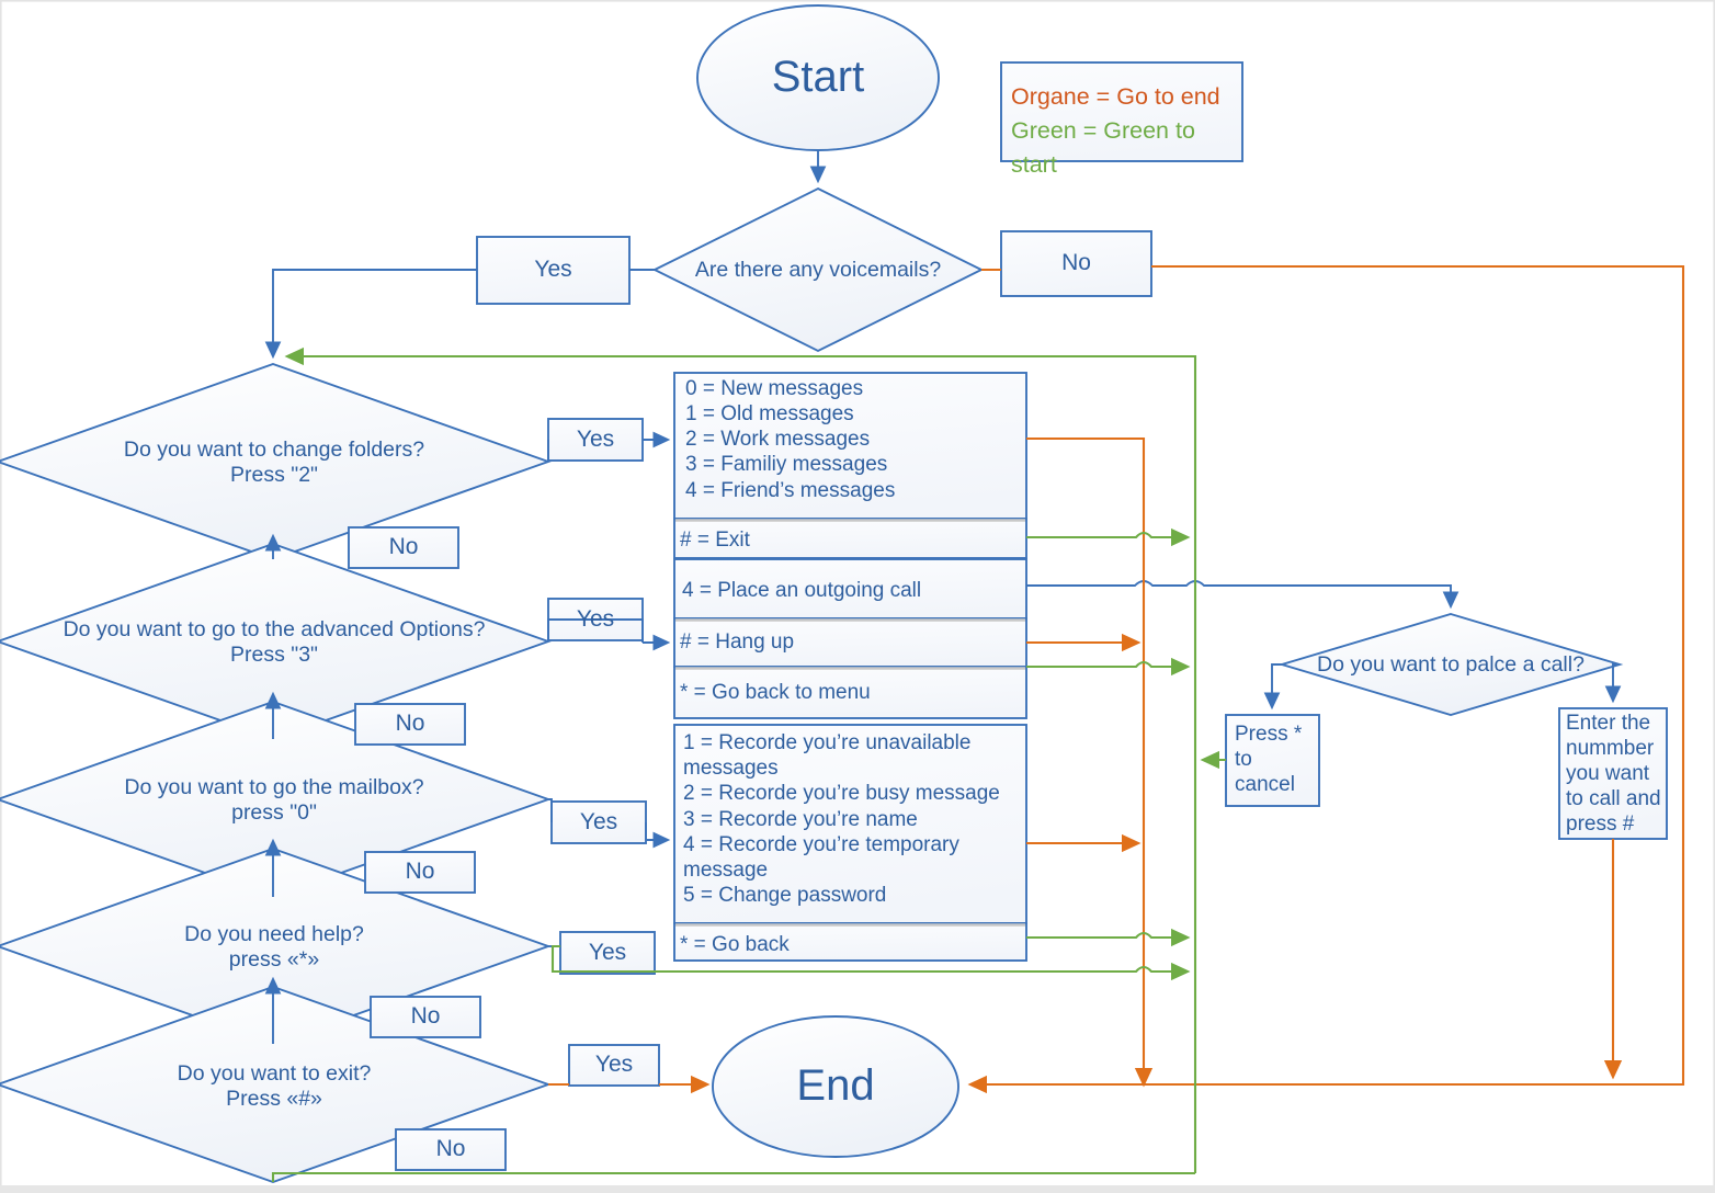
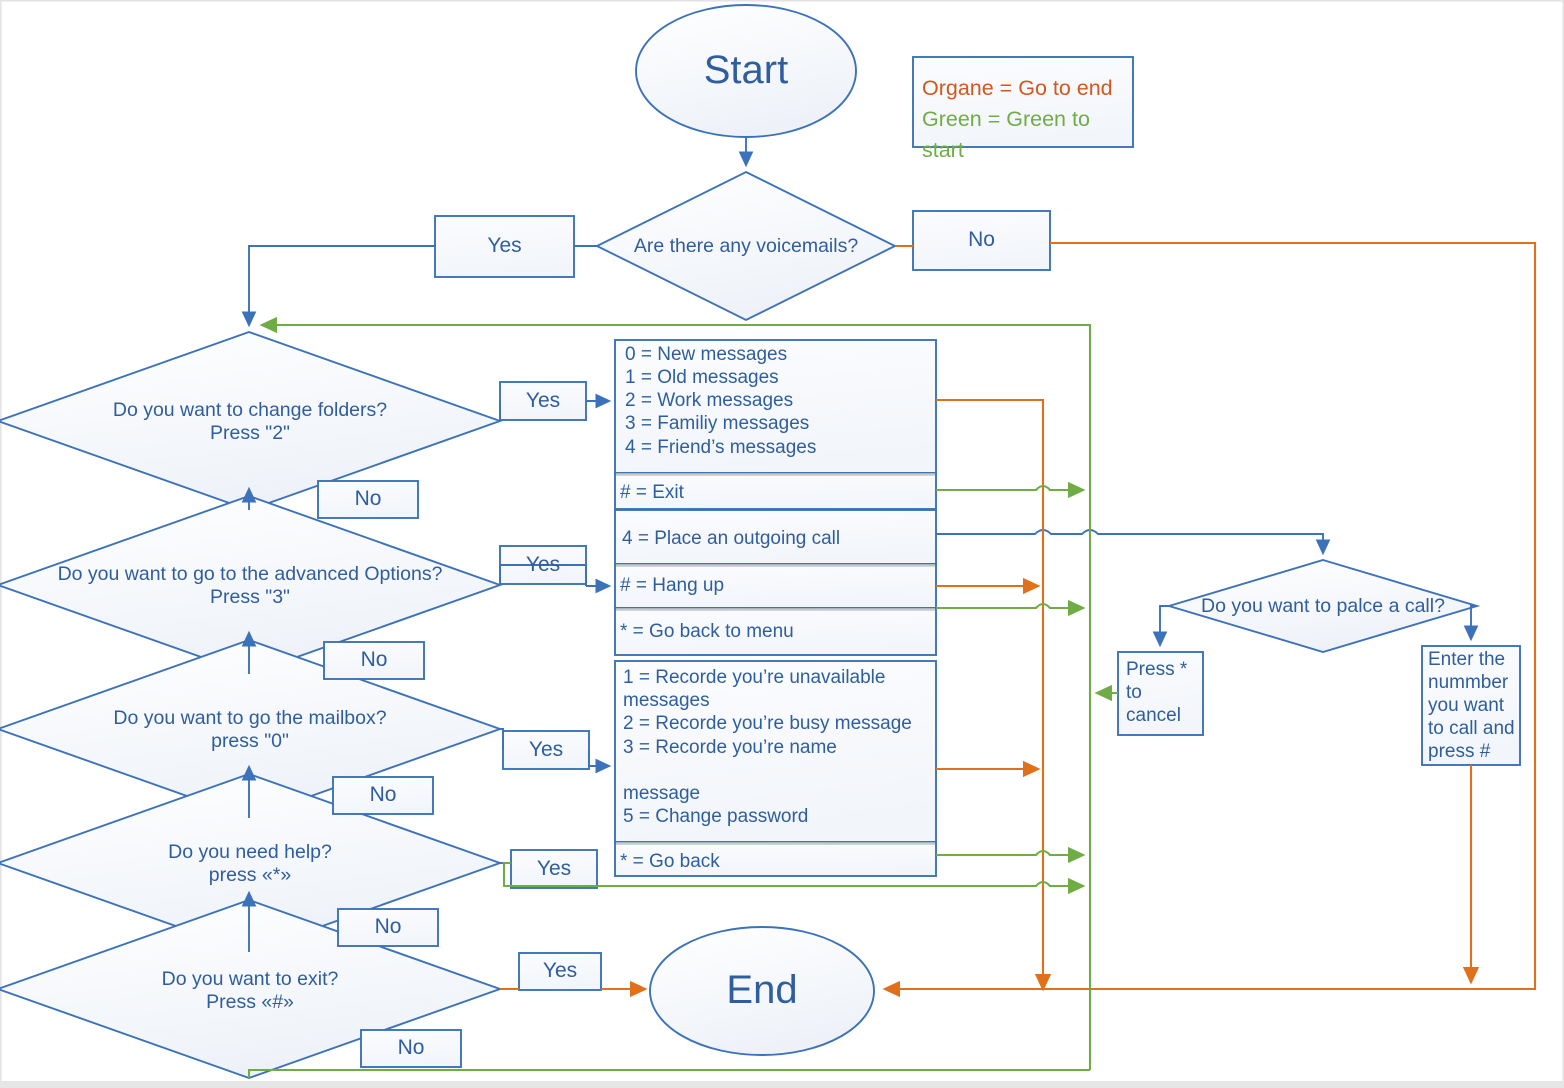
  Start
  End
  Organe = Go to end
  Green = Green to start
  Are there any voicemails?
  Do you want to change folders?
  Press "2"
  Do you want to go to the advanced Options?
  Press "3"
  Do you want to go the mailbox?
  press "0"
  Do you need help?
  press «*»
  Do you want to exit?
  Press «#»
  Do you want to palce a call?
  Yes
  No
  Yes
  No
  Yes
  No
  Yes
  No
  Yes
  No
  Yes
  No
  0 = New messages
  1 = Old messages
  2 = Work messages
  3 = Familiy messages
  4 = Friend’s messages
  # = Exit
  4 = Place an outgoing call
  # = Hang up
  * = Go back to menu
  1 = Recorde you’re unavailable
  messages
  2 = Recorde you’re busy message
  3 = Recorde you’re name
- 4 = Recorde you’re temporary
  message
  5 = Change password
  * = Go back
  Press *
  to
  cancel
  Enter the
  nummber
  you want
  to call and
  press #
